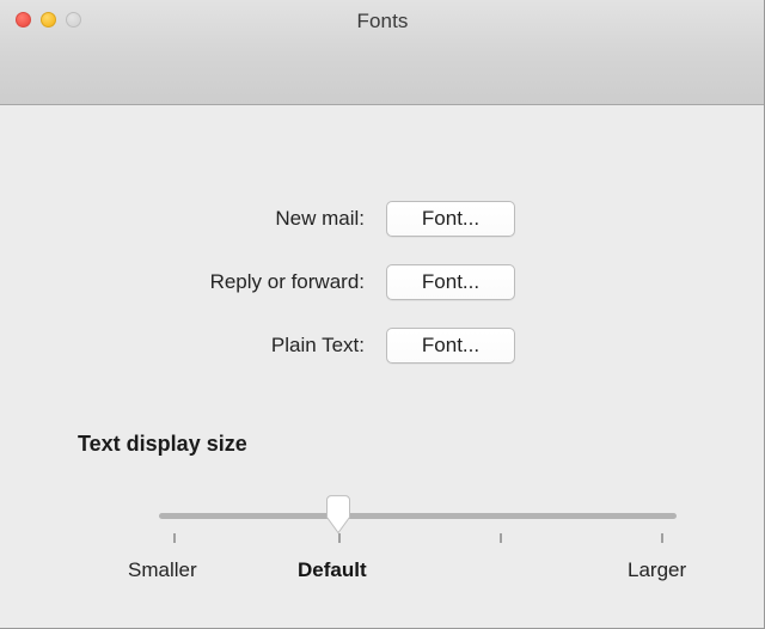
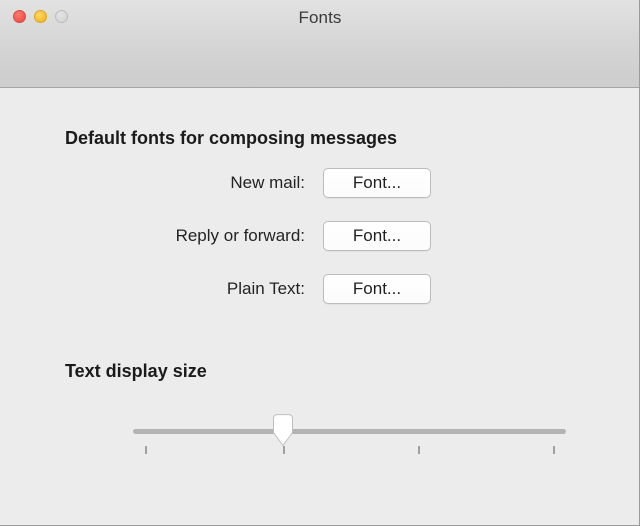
  Fonts
+ Default fonts for composing messages
  New mail:
  Font...
  Reply or forward:
  Font...
  Plain Text:
  Font...
  Text display size
- Smaller
- Default
- Larger
